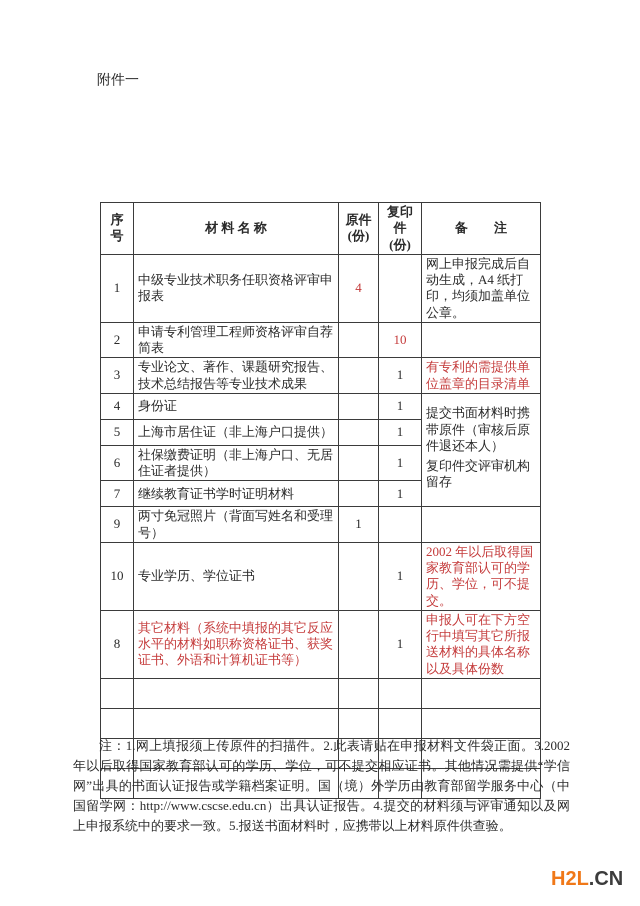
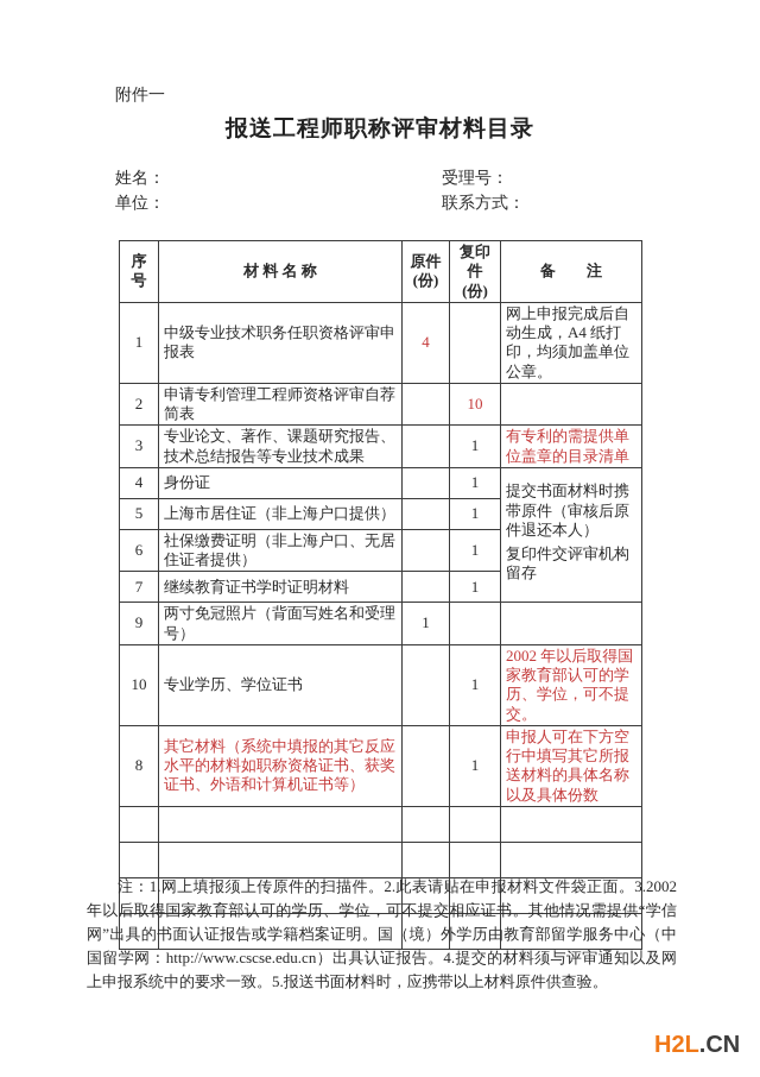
  附件一
+ 报送工程师职称评审材料目录
+ 姓名： 受理号：
+ 单位： 联系方式：
  序号	材 料 名 称	原件(份)	复印件(份)	备 注
  1	中级专业技术职务任职资格评审申报表	4		网上申报完成后自动生成，A4 纸打印，均须加盖单位公章。
  2	申请专利管理工程师资格评审自荐简表		10
  3	专业论文、著作、课题研究报告、技术总结报告等专业技术成果		1	有专利的需提供单位盖章的目录清单
  4	身份证		1	提交书面材料时携带原件（审核后原件退还本人） 复印件交评审机构留存
  5	上海市居住证（非上海户口提供）		1
  6	社保缴费证明（非上海户口、无居住证者提供）		1
  7	继续教育证书学时证明材料		1
  9	两寸免冠照片（背面写姓名和受理号）	1
  10	专业学历、学位证书		1	2002 年以后取得国家教育部认可的学历、学位，可不提交。
  8	其它材料（系统中填报的其它反应水平的材料如职称资格证书、获奖证书、外语和计算机证书等）		1	申报人可在下方空行中填写其它所报送材料的具体名称以及具体份数
  注：1.网上填报须上传原件的扫描件。2.此表请贴在申报材料文件袋正面。3.2002 年以后取得国家教育部认可的学历、学位，可不提交相应证书。其他情况需提供“学信网”出具的书面认证报告或学籍档案证明。国（境）外学历由教育部留学服务中心（中国留学网：http://www.cscse.edu.cn）出具认证报告。4.提交的材料须与评审通知以及网上申报系统中的要求一致。5.报送书面材料时，应携带以上材料原件供查验。
  H2L.CN
